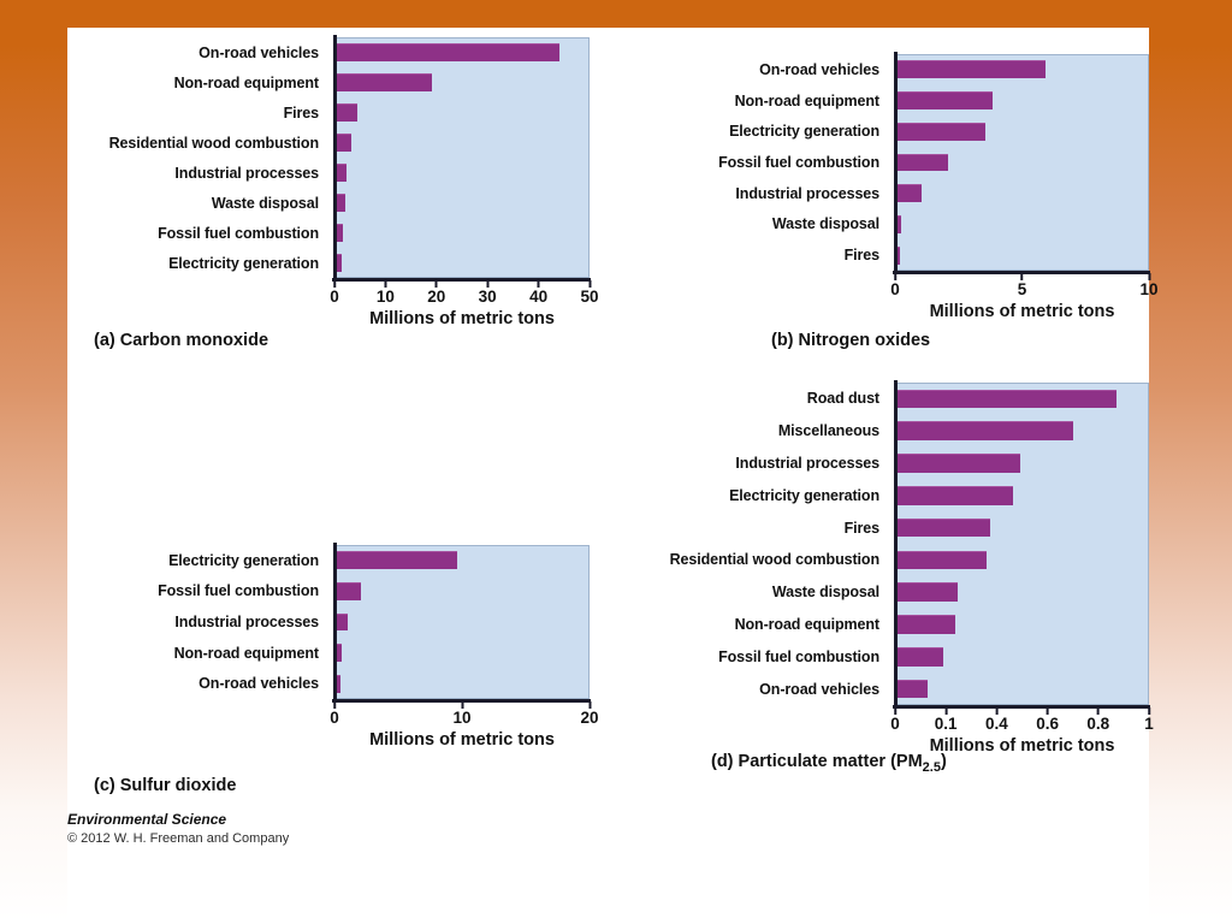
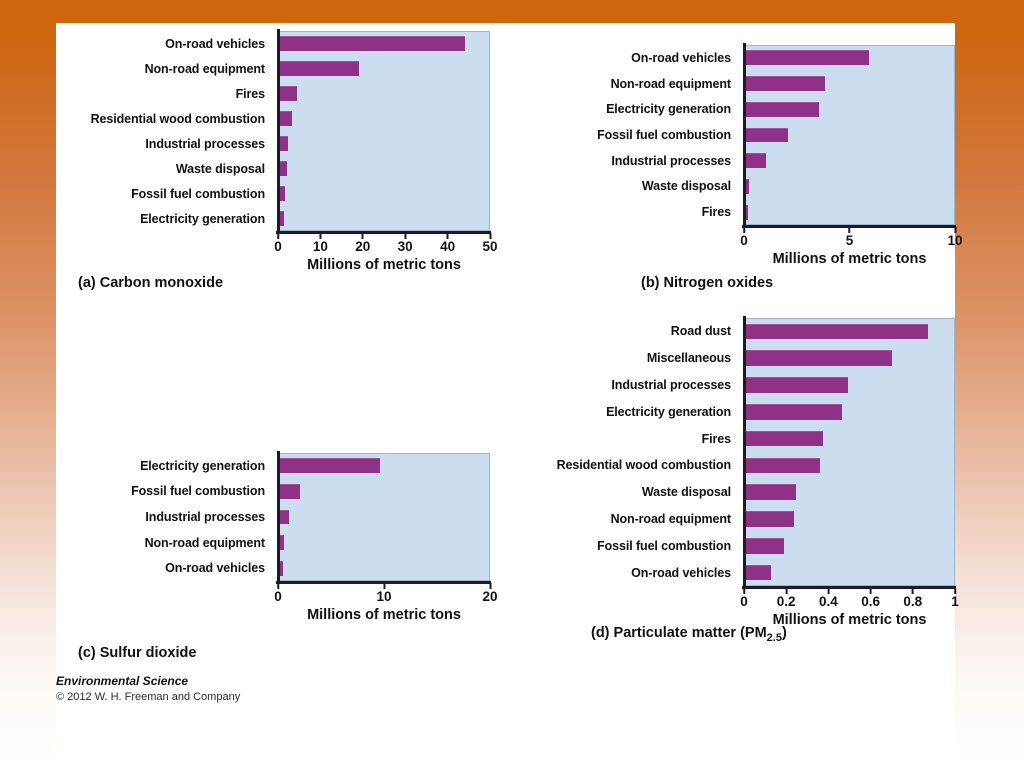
  On-road vehicles
  Non-road equipment
  Fires
  Residential wood combustion
  Industrial processes
  Waste disposal
  Fossil fuel combustion
  Electricity generation
  0
  10
  20
  30
  40
  50
  Millions of metric tons
  (a) Carbon monoxide
  On-road vehicles
  Non-road equipment
  Electricity generation
  Fossil fuel combustion
  Industrial processes
  Waste disposal
  Fires
  0
  5
  10
  Millions of metric tons
  (b) Nitrogen oxides
  Electricity generation
  Fossil fuel combustion
  Industrial processes
  Non-road equipment
  On-road vehicles
  0
  10
  20
  Millions of metric tons
  (c) Sulfur dioxide
  Road dust
  Miscellaneous
  Industrial processes
  Electricity generation
  Fires
  Residential wood combustion
  Waste disposal
  Non-road equipment
  Fossil fuel combustion
  On-road vehicles
  0
- 0.1
+ 0.2
  0.4
  0.6
  0.8
  1
  Millions of metric tons
  (d) Particulate matter (PM2.5)
  Environmental Science
  © 2012 W. H. Freeman and Company
